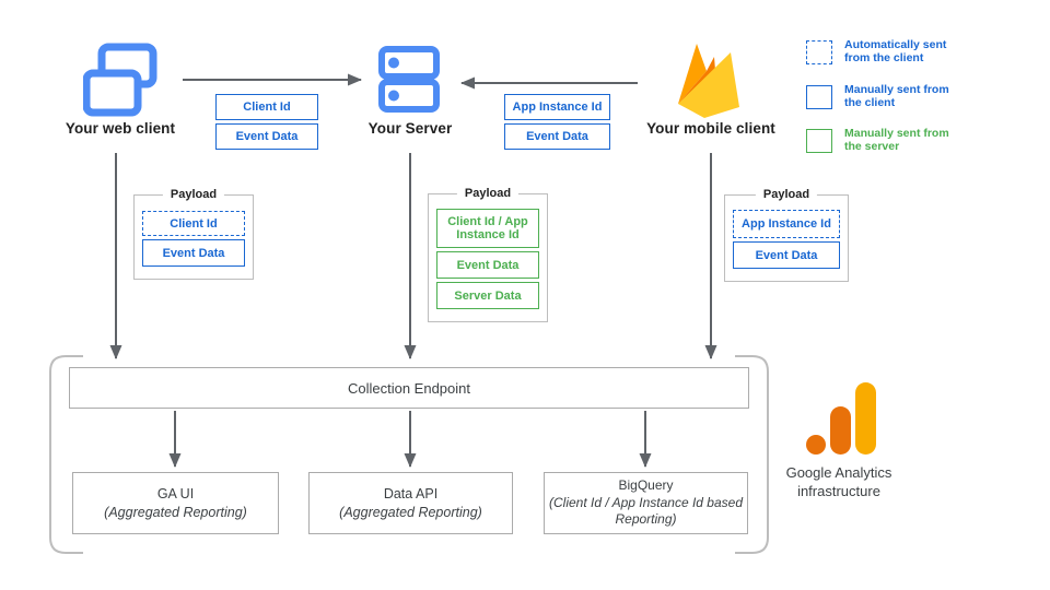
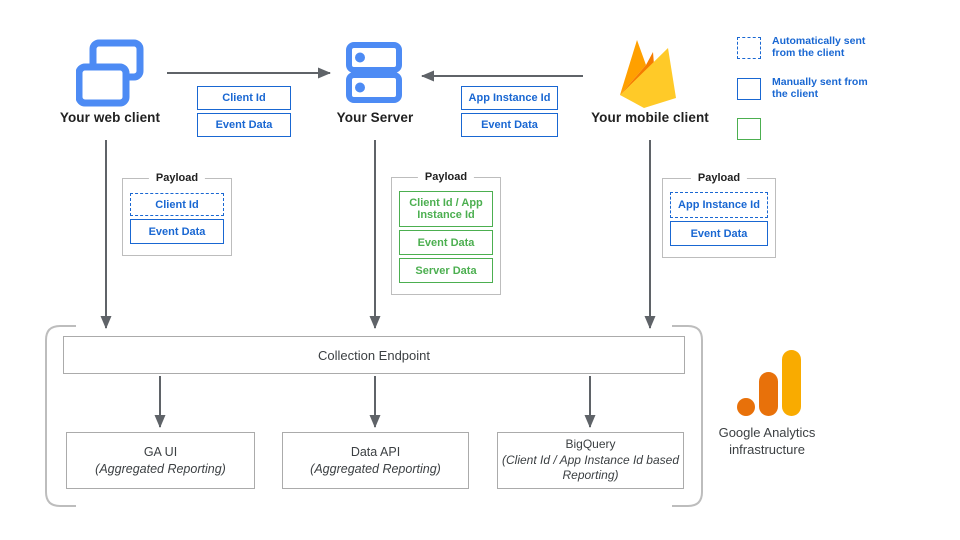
  Your web client
  Your Server
  Your mobile client
  Client Id
  Event Data
  App Instance Id
  Event Data
  Payload
  Client Id
  Event Data
  Payload
  Client Id / App Instance Id
  Event Data
  Server Data
  Payload
  App Instance Id
  Event Data
  Automatically sent from the client
  Manually sent from the client
- Manually sent from the server
  Collection Endpoint
  GA UI
  (Aggregated Reporting)
  Data API
  (Aggregated Reporting)
  BigQuery
  (Client Id / App Instance Id based Reporting)
  Google Analytics infrastructure
